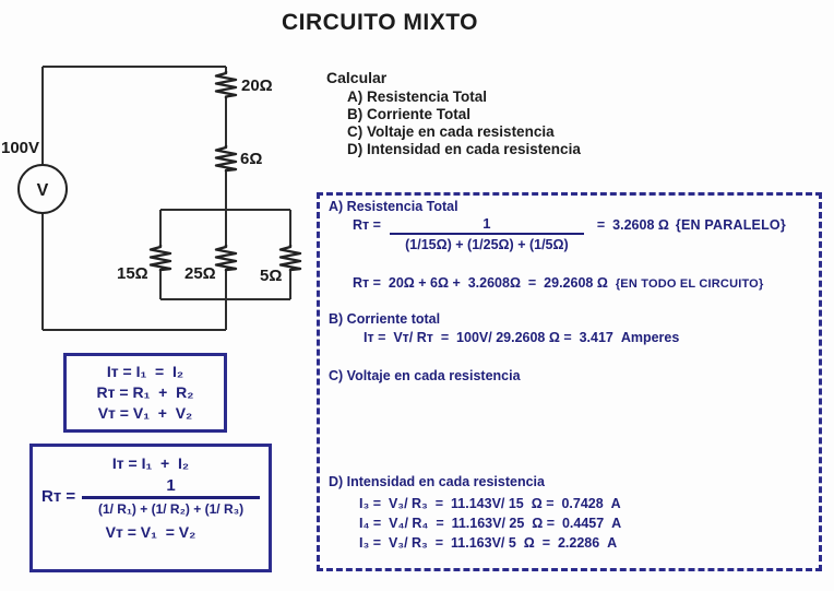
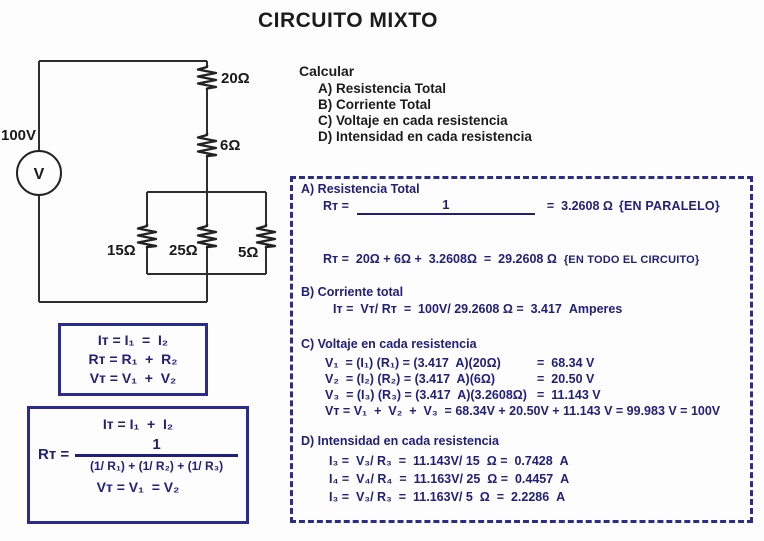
  CIRCUITO MIXTO
  V
  100V
  20Ω
  6Ω
  15Ω
  25Ω
  5Ω
  Calcular
  A) Resistencia Total
  B) Corriente Total
  C) Voltaje en cada resistencia
  D) Intensidad en cada resistencia
  A) Resistencia Total
  Rᴛ =
  1
- (1/15Ω) + (1/25Ω) + (1/5Ω)
  = 3.2608 Ω
  {EN PARALELO}
  Rᴛ = 20Ω + 6Ω + 3.2608Ω = 29.2608 Ω {EN TODO EL CIRCUITO}
  B) Corriente total
  Iᴛ = Vᴛ/ Rᴛ = 100V/ 29.2608 Ω = 3.417 Amperes
  C) Voltaje en cada resistencia
+ V₁ = (I₁) (R₁) = (3.417 A)(20Ω) = 68.34 V
+ V₂ = (I₂) (R₂) = (3.417 A)(6Ω) = 20.50 V
+ V₃ = (I₃) (R₃) = (3.417 A)(3.2608Ω) = 11.143 V
+ Vᴛ = V₁ + V₂ + V₃ = 68.34V + 20.50V + 11.143 V = 99.983 V = 100V
  D) Intensidad en cada resistencia
  I₃ = V₃/ R₃ = 11.143V/ 15 Ω = 0.7428 A
  I₄ = V₄/ R₄ = 11.163V/ 25 Ω = 0.4457 A
  I₃ = V₃/ R₃ = 11.163V/ 5 Ω = 2.2286 A
  Iᴛ = I₁ = I₂
  Rᴛ = R₁ + R₂
  Vᴛ = V₁ + V₂
  Iᴛ = I₁ + I₂
  Rᴛ =
  1
  (1/ R₁) + (1/ R₂) + (1/ R₃)
  Vᴛ = V₁ = V₂
